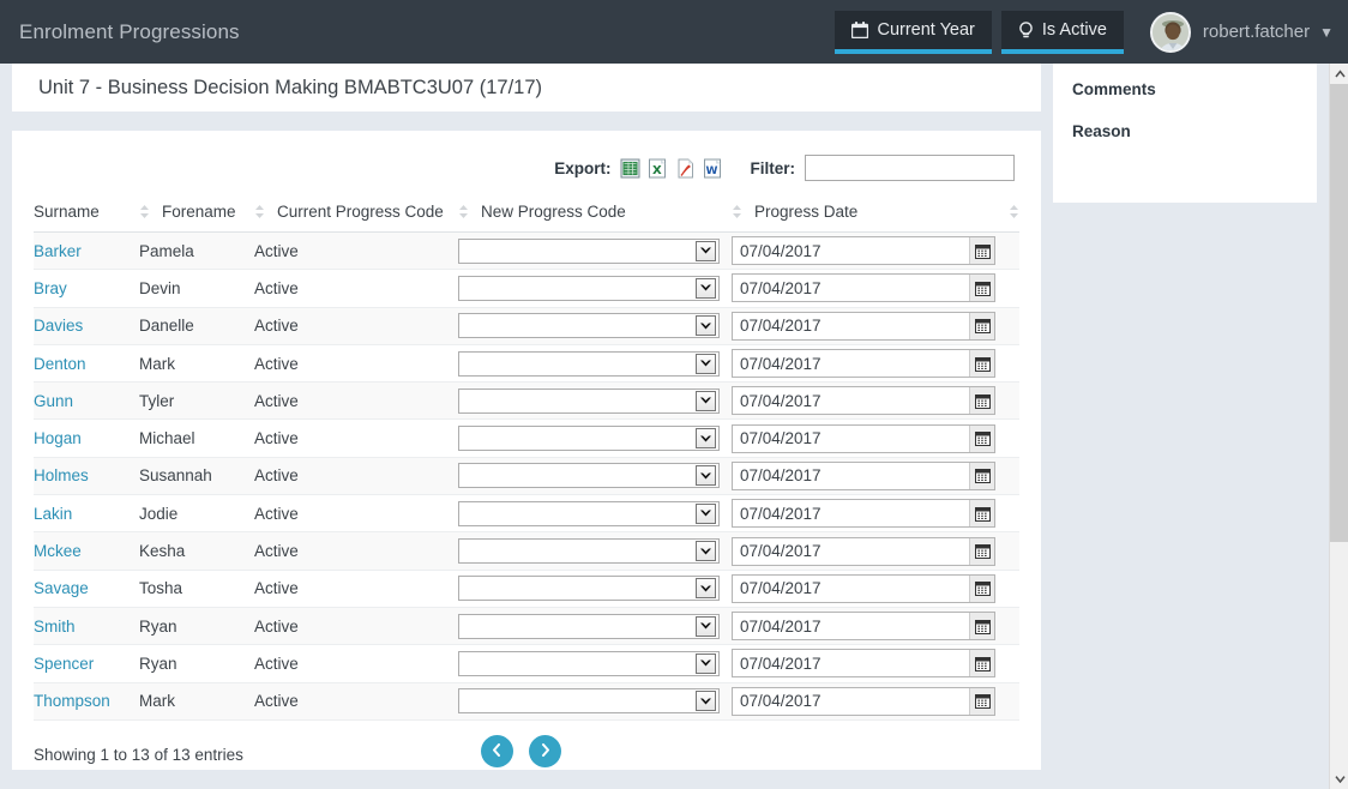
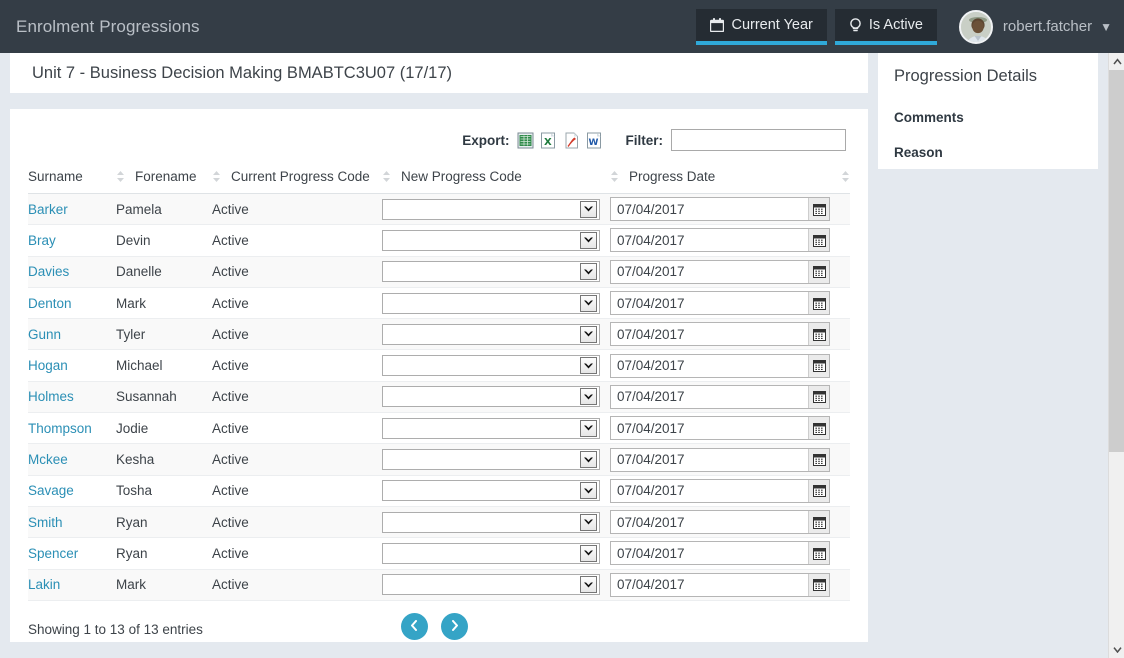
  Enrolment Progressions
  Current Year
  Is Active
  robert.fatcher
  ▼
  Unit 7 - Business Decision Making BMABTC3U07 (17/17)
  Export:
  X
  W
  Filter:
  Surname	Forename	Current Progress Code	New Progress Code	Progress Date
  Barker	Pamela	Active		07/04/2017
  Bray	Devin	Active		07/04/2017
  Davies	Danelle	Active		07/04/2017
  Denton	Mark	Active		07/04/2017
  Gunn	Tyler	Active		07/04/2017
  Hogan	Michael	Active		07/04/2017
  Holmes	Susannah	Active		07/04/2017
- Lakin	Jodie	Active		07/04/2017
+ Thompson	Jodie	Active		07/04/2017
  Mckee	Kesha	Active		07/04/2017
  Savage	Tosha	Active		07/04/2017
  Smith	Ryan	Active		07/04/2017
  Spencer	Ryan	Active		07/04/2017
- Thompson	Mark	Active		07/04/2017
+ Lakin	Mark	Active		07/04/2017
  Showing 1 to 13 of 13 entries
+ Progression Details
  Comments
  Reason
